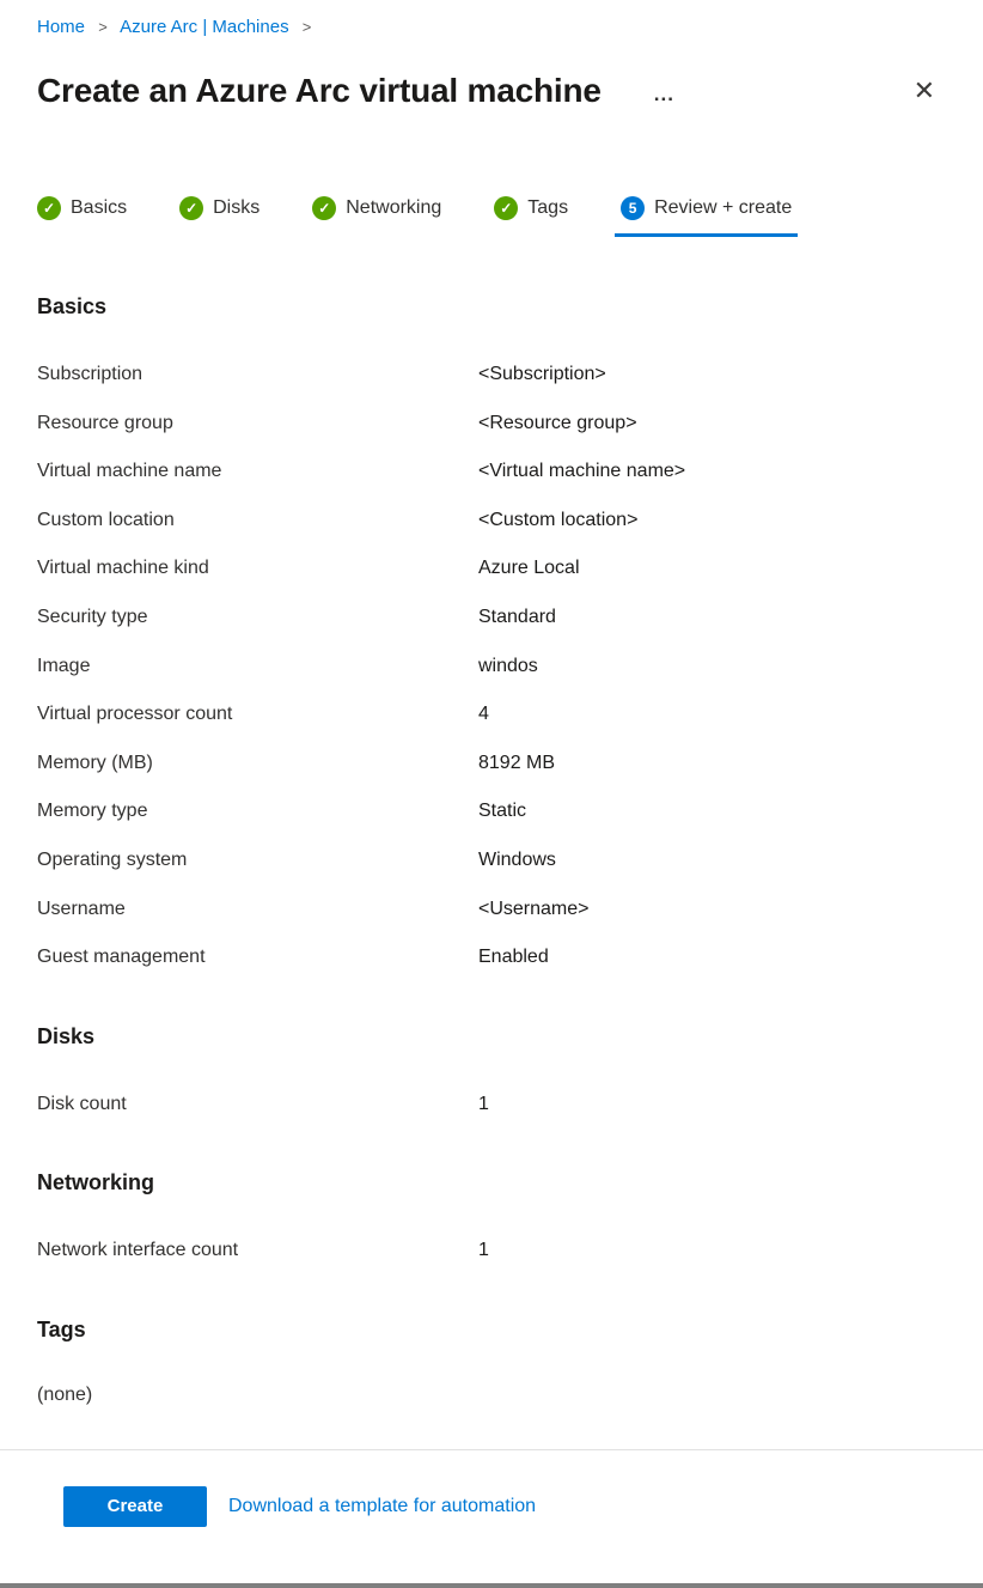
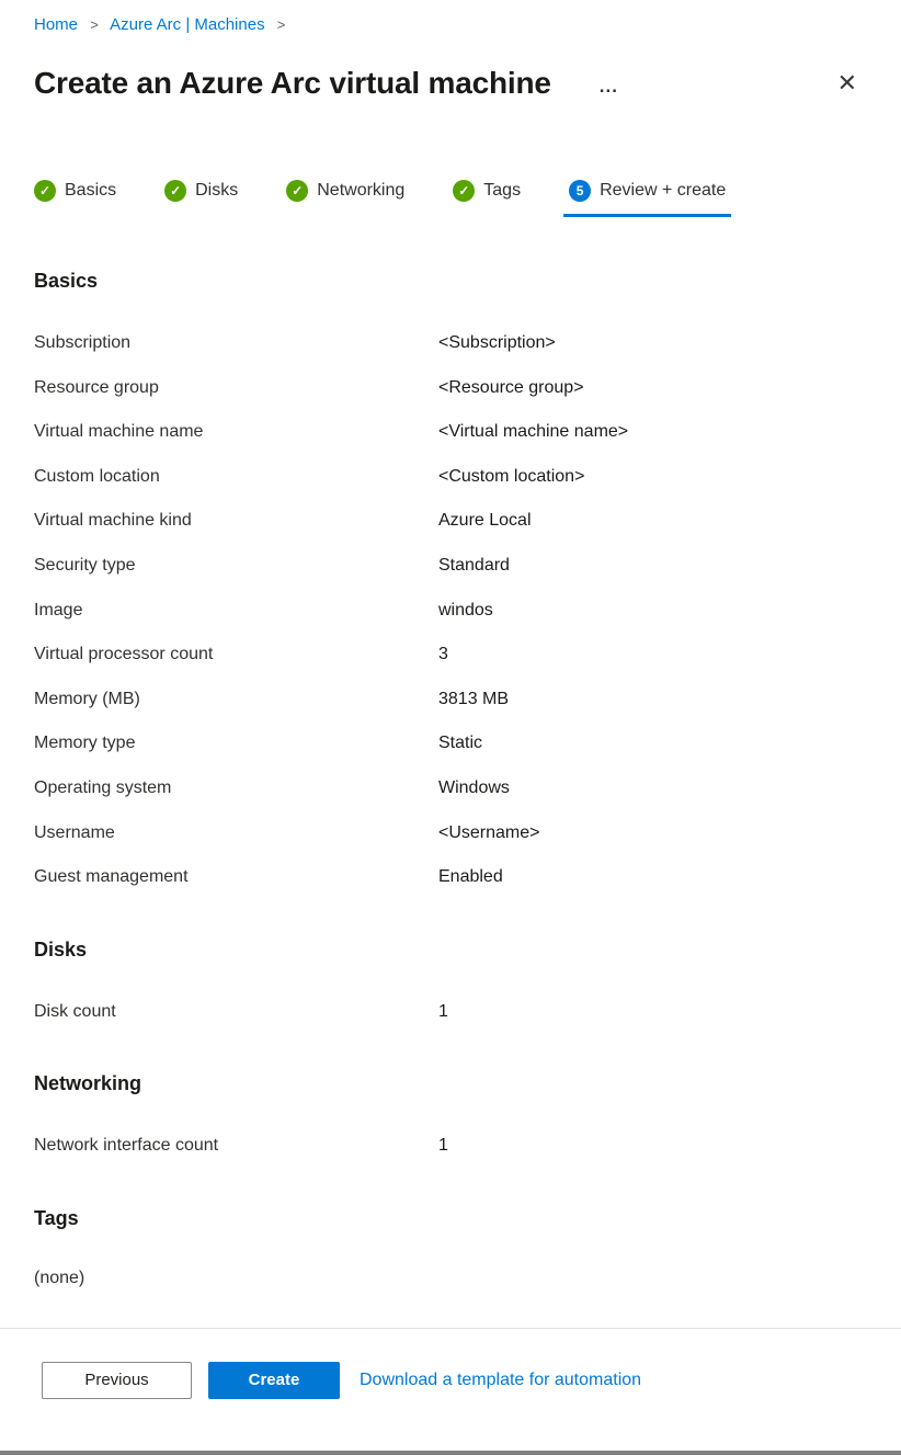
  Home > Azure Arc | Machines >
  Create an Azure Arc virtual machine
  ...
  ✕
  ✓
  Basics
  ✓
  Disks
  ✓
  Networking
  ✓
  Tags
  5
  Review + create
  Basics
  Subscription
  <Subscription>
  Resource group
  <Resource group>
  Virtual machine name
  <Virtual machine name>
  Custom location
  <Custom location>
  Virtual machine kind
  Azure Local
  Security type
  Standard
  Image
  windos
  Virtual processor count
- 4
+ 3
  Memory (MB)
- 8192 MB
+ 3813 MB
  Memory type
  Static
  Operating system
  Windows
  Username
  <Username>
  Guest management
  Enabled
  Disks
  Disk count
  1
  Networking
  Network interface count
  1
  Tags
  (none)
+ Previous
  Create
  Download a template for automation
